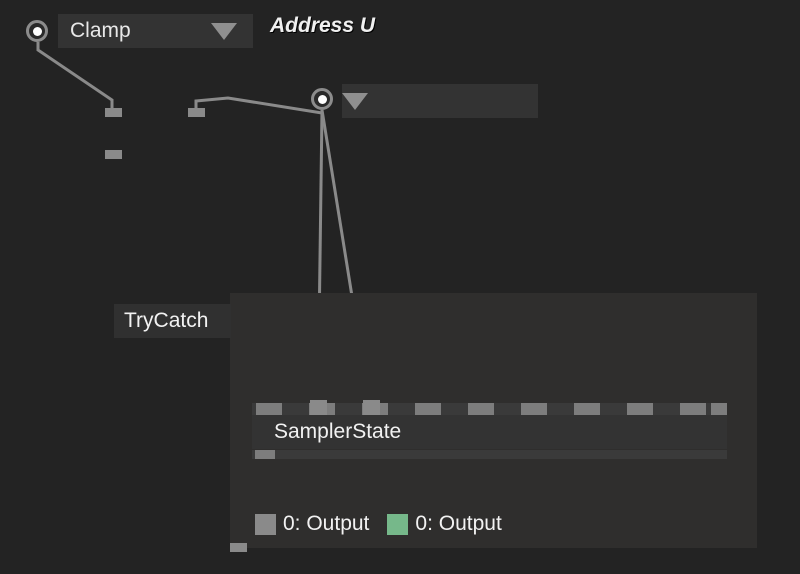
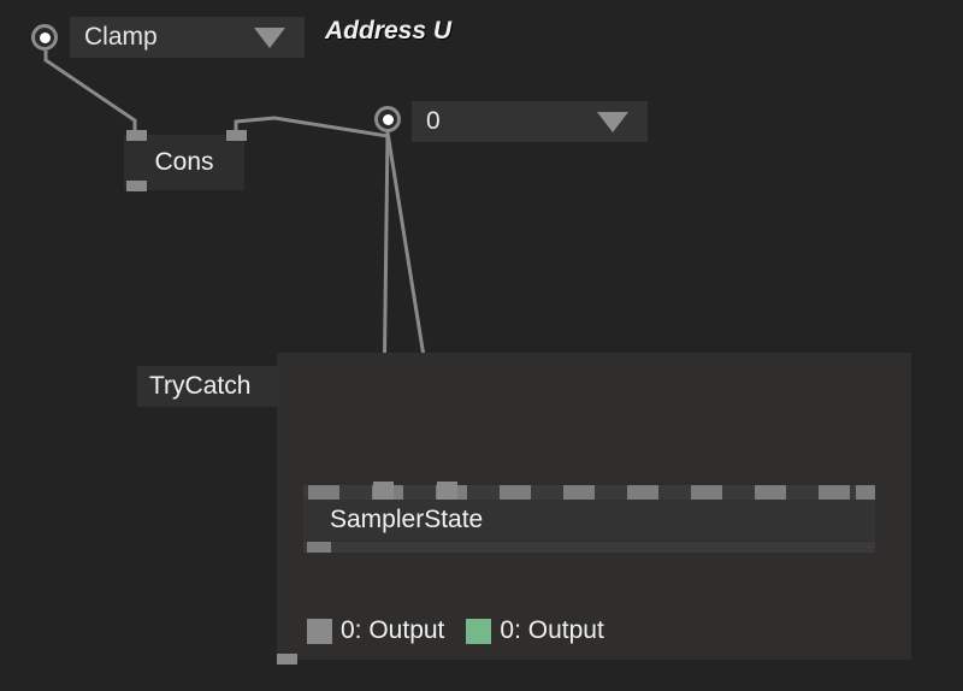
  Clamp
  Address U
+ 0
+ Cons
  TryCatch
  SamplerState
  0: Output
  0: Output
